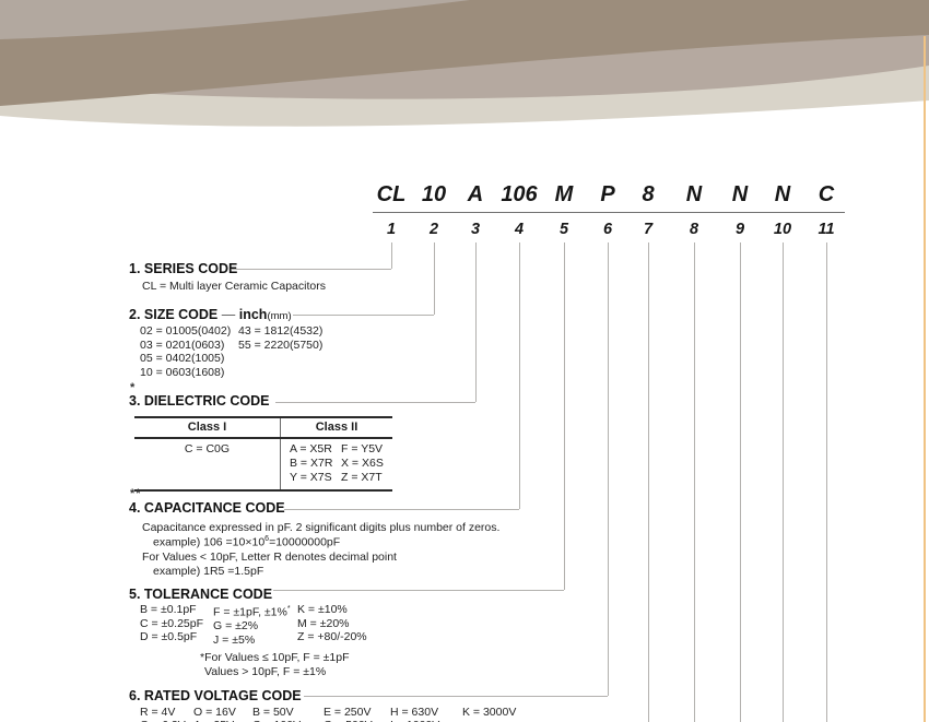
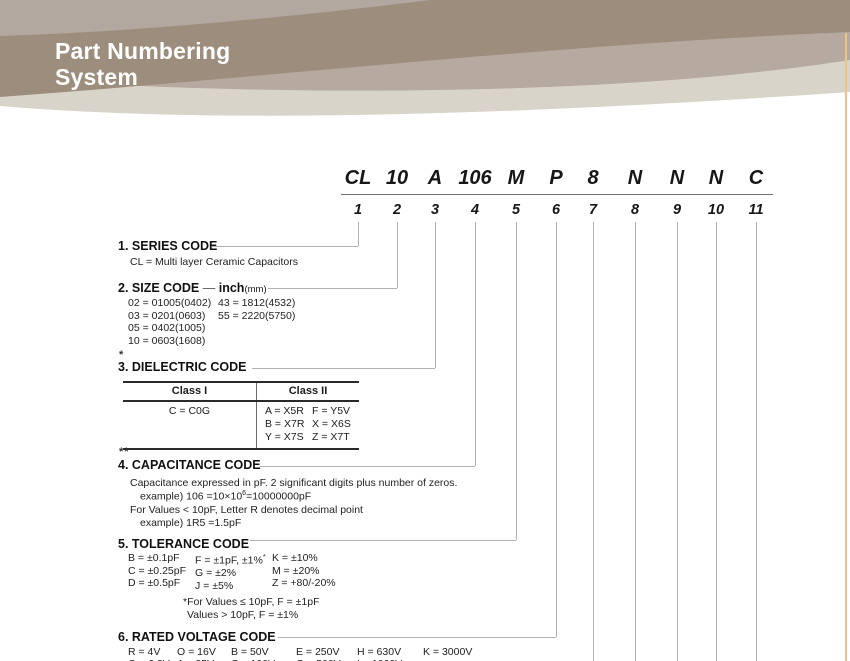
+ Part Numbering
+ System
  CL
  10
  A
  106
  M
  P
  8
  N
  N
  N
  C
  1
  2
  3
  4
  5
  6
  7
  8
  9
  10
  11
  1. SERIES CODE
  CL = Multi layer Ceramic Capacitors
  2. SIZE CODE — inch(mm)
  02 = 01005(0402)
  03 = 0201(0603)
  05 = 0402(1005)
  10 = 0603(1608)
  43 = 1812(4532)
  55 = 2220(5750)
  *
  3. DIELECTRIC CODE
  Class I
  Class II
  C = C0G
  A = X5R
  F = Y5V
  B = X7R
  X = X6S
  Y = X7S
  Z = X7T
  **
  4. CAPACITANCE CODE
  Capacitance expressed in pF. 2 significant digits plus number of zeros.
  example) 106 =10×10 =10000000pF
  For Values < 10pF, Letter R denotes decimal point
  example) 1R5 =1.5pF
  5. TOLERANCE CODE
  B = ±0.1pF
  C = ±0.25pF
  D = ±0.5pF
  F = ±1pF, ±1%
  G = ±2%
  J = ±5%
  K = ±10%
  M = ±20%
  Z = +80/-20%
  *For Values ≤ 10pF, F = ±1pF
  Values > 10pF, F = ±1%
  6. RATED VOLTAGE CODE
  R = 4V
  O = 16V
  B = 50V
  E = 250V
  H = 630V
  K = 3000V
